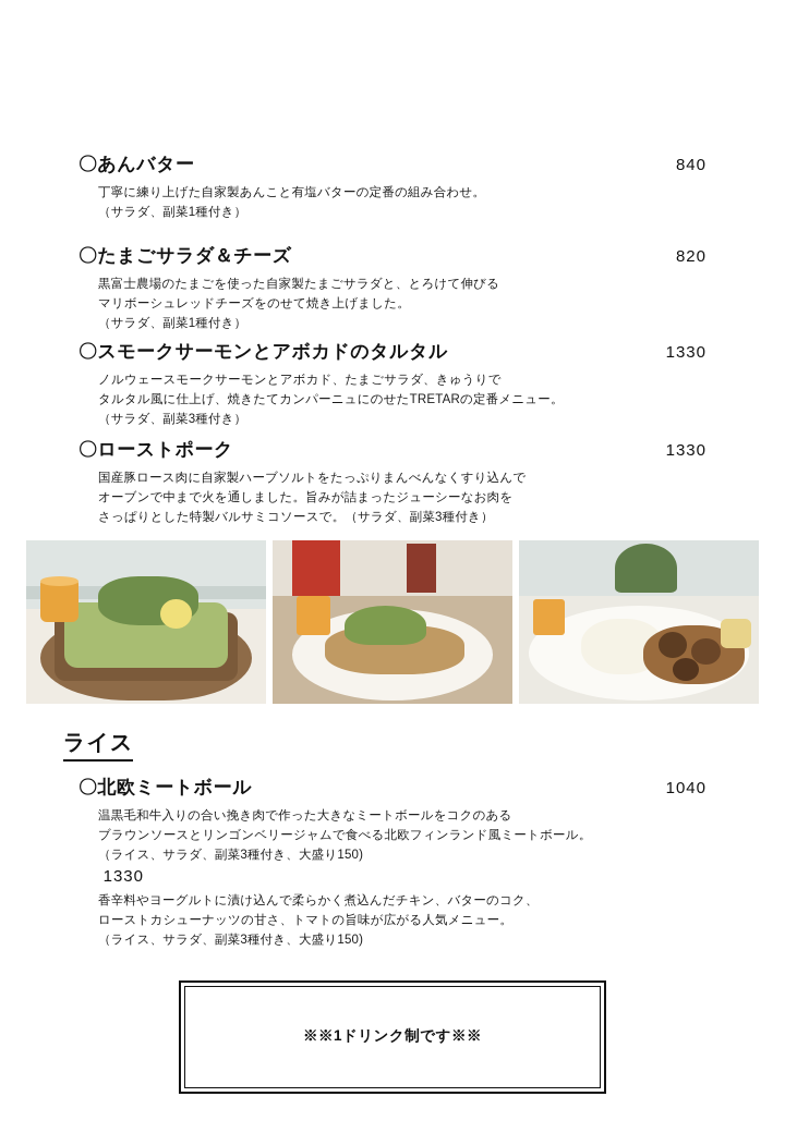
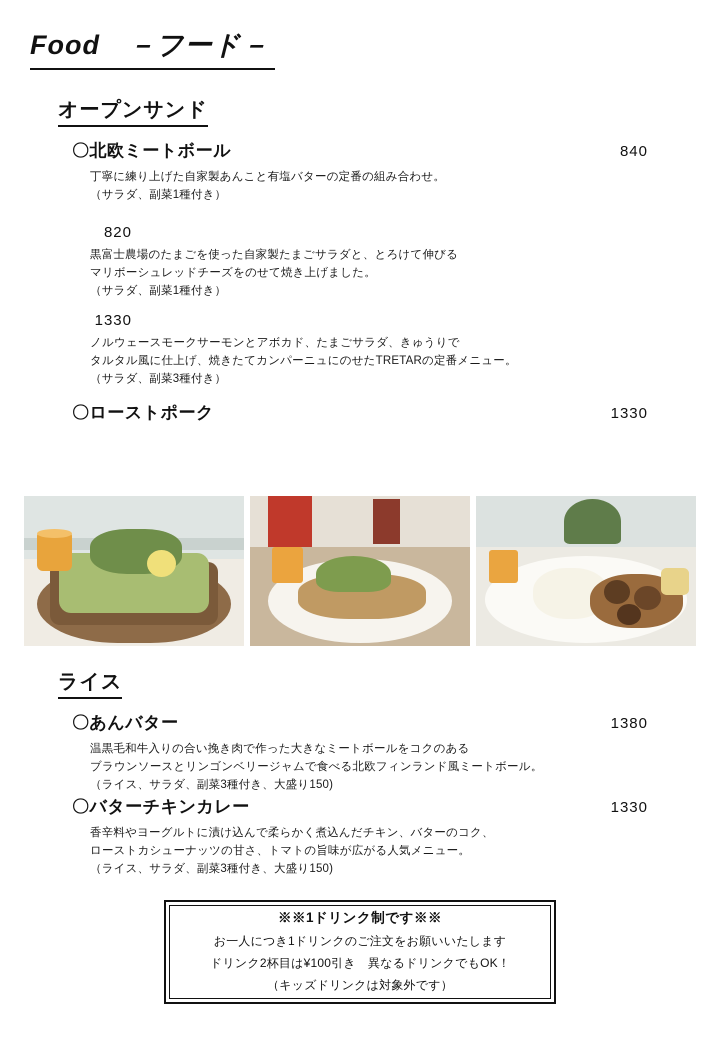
+ Food －フード－
+ オープンサンド
- 〇あんバター
+ 〇北欧ミートボール
  840
  丁寧に練り上げた自家製あんこと有塩バターの定番の組み合わせ。
  （サラダ、副菜1種付き）
- 〇たまごサラダ＆チーズ
  820
  黒富士農場のたまごを使った自家製たまごサラダと、とろけて伸びる
  マリボーシュレッドチーズをのせて焼き上げました。
  （サラダ、副菜1種付き）
- 〇スモークサーモンとアボカドのタルタル
  1330
  ノルウェースモークサーモンとアボカド、たまごサラダ、きゅうりで
  タルタル風に仕上げ、焼きたてカンパーニュにのせたTRETARの定番メニュー。
  （サラダ、副菜3種付き）
  〇ローストポーク
  1330
- 国産豚ロース肉に自家製ハーブソルトをたっぷりまんべんなくすり込んで
- オーブンで中まで火を通しました。旨みが詰まったジューシーなお肉を
- さっぱりとした特製バルサミコソースで。（サラダ、副菜3種付き）
  ライス
- 〇北欧ミートボール
+ 〇あんバター
- 1040
+ 1380
  温黒毛和牛入りの合い挽き肉で作った大きなミートボールをコクのある
  ブラウンソースとリンゴンベリージャムで食べる北欧フィンランド風ミートボール。
  （ライス、サラダ、副菜3種付き、大盛り150)
+ 〇バターチキンカレー
  1330
  香辛料やヨーグルトに漬け込んで柔らかく煮込んだチキン、バターのコク、
  ローストカシューナッツの甘さ、トマトの旨味が広がる人気メニュー。
  （ライス、サラダ、副菜3種付き、大盛り150)
  ※※1ドリンク制です※※
+ お一人につき1ドリンクのご注文をお願いいたします
+ ドリンク2杯目は¥100引き 異なるドリンクでもOK！
+ （キッズドリンクは対象外です）
